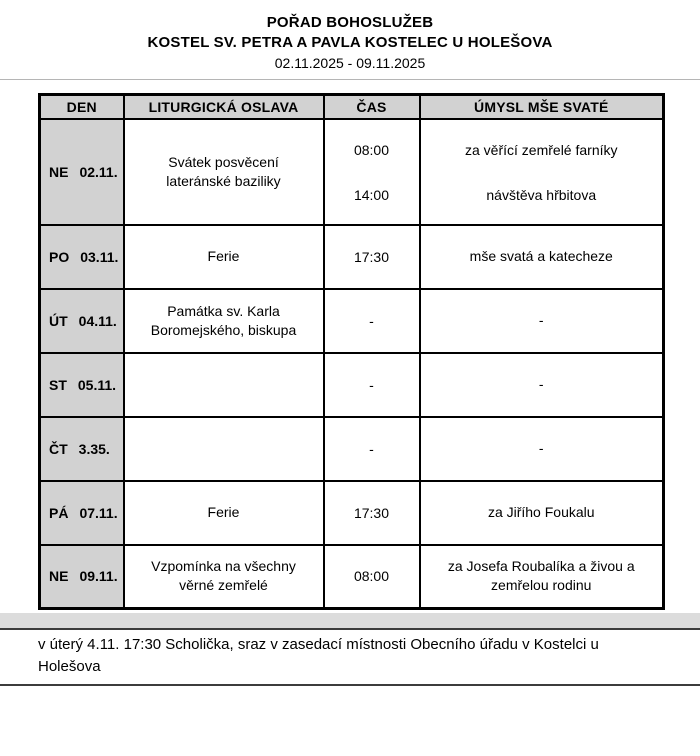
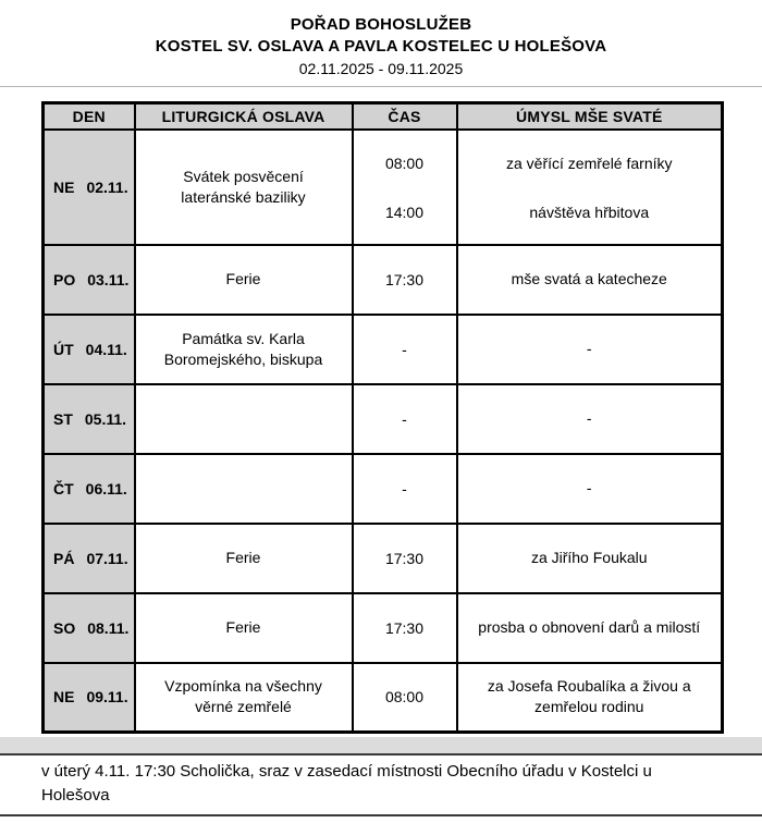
  POŘAD BOHOSLUŽEB
- KOSTEL SV. PETRA A PAVLA KOSTELEC U HOLEŠOVA
+ KOSTEL SV. OSLAVA A PAVLA KOSTELEC U HOLEŠOVA
  02.11.2025 - 09.11.2025
  DEN	LITURGICKÁ OSLAVA	ČAS	ÚMYSL MŠE SVATÉ
  NE 02.11.	Svátek posvěcení lateránské baziliky	08:00 14:00	za věřící zemřelé farníky návštěva hřbitova
  PO 03.11.	Ferie	17:30	mše svatá a katecheze
  ÚT 04.11.	Památka sv. Karla Boromejského, biskupa	-	-
  ST 05.11.		-	-
- ČT 3.35.		-	-
+ ČT 06.11.		-	-
  PÁ 07.11.	Ferie	17:30	za Jiřího Foukalu
+ SO 08.11.	Ferie	17:30	prosba o obnovení darů a milostí
  NE 09.11.	Vzpomínka na všechny věrné zemřelé	08:00	za Josefa Roubalíka a živou a zemřelou rodinu
  v úterý 4.11. 17:30 Scholička, sraz v zasedací místnosti Obecního úřadu v Kostelci u Holešova
